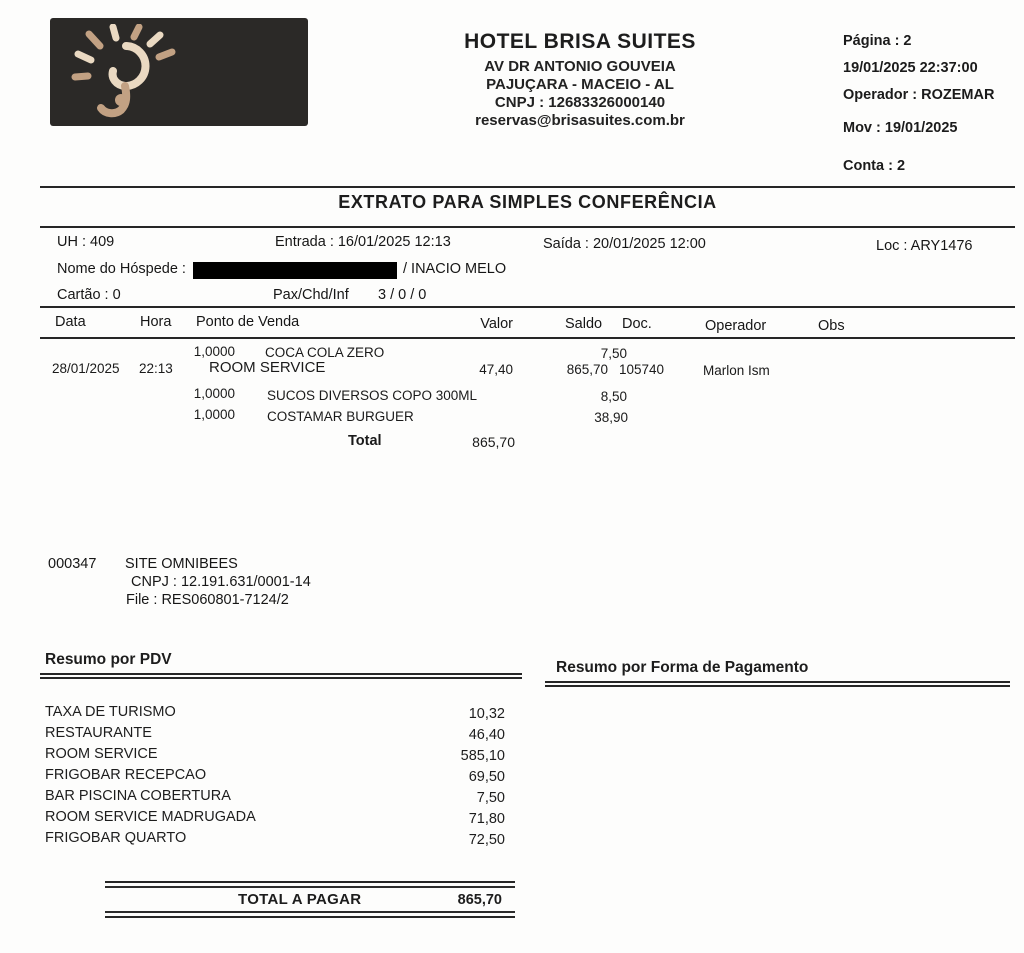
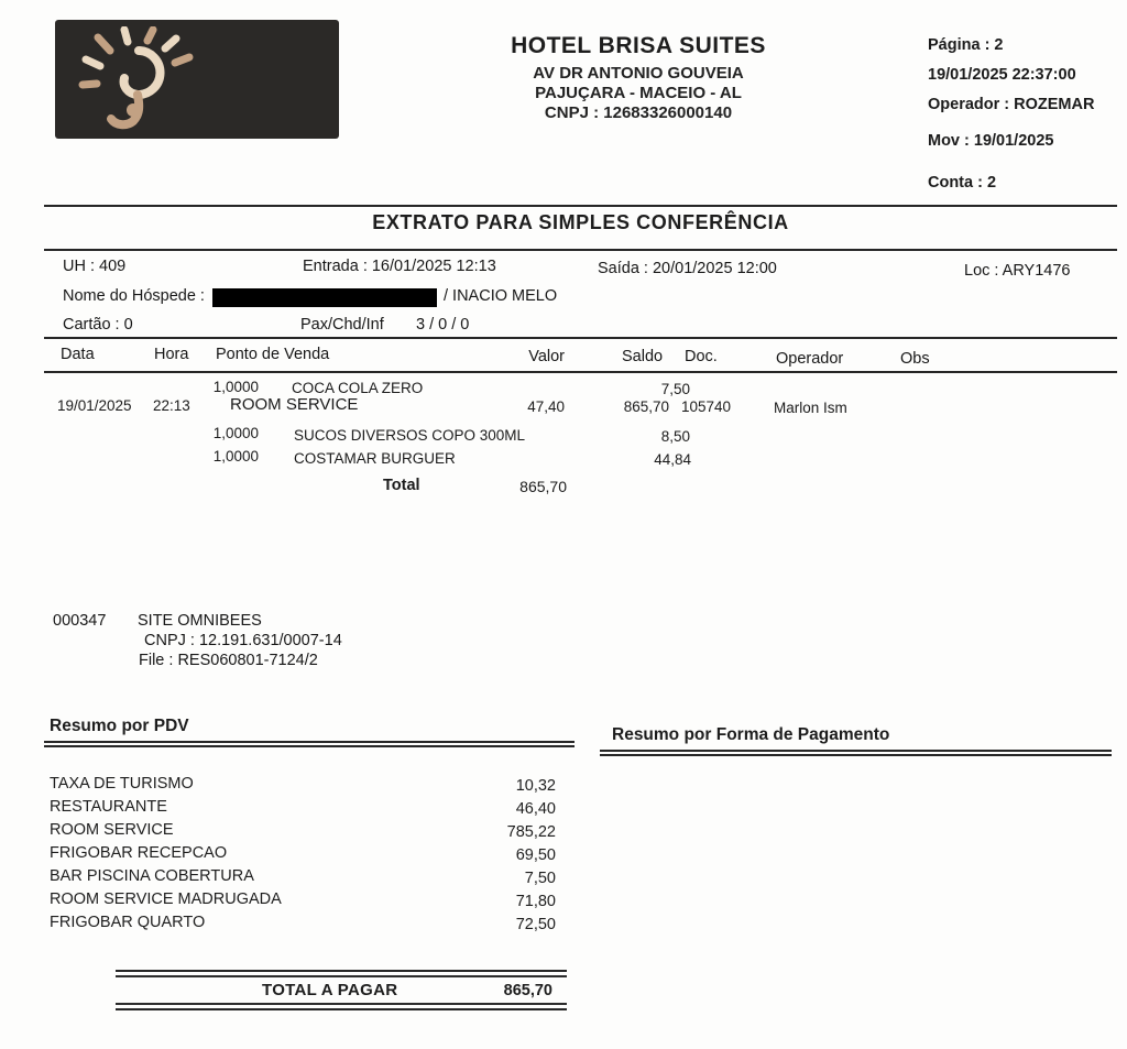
  HOTEL BRISA SUITES
  AV DR ANTONIO GOUVEIA
  PAJUÇARA - MACEIO - AL
  CNPJ : 12683326000140
- reservas@brisasuites.com.br
  Página : 2
  19/01/2025 22:37:00
  Operador : ROZEMAR
  Mov : 19/01/2025
  Conta : 2
  EXTRATO PARA SIMPLES CONFERÊNCIA
  UH : 409
  Entrada : 16/01/2025 12:13
  Saída : 20/01/2025 12:00
  Loc : ARY1476
  Nome do Hóspede :
  / INACIO MELO
  Cartão : 0
  Pax/Chd/Inf
  3 / 0 / 0
  Data
  Hora
  Ponto de Venda
  Valor
  Saldo
  Doc.
  Operador
  Obs
  1,0000
  COCA COLA ZERO
  7,50
- 28/01/2025
+ 19/01/2025
  22:13
  ROOM SERVICE
  47,40
  865,70
  105740
  Marlon Ism
  1,0000
  SUCOS DIVERSOS COPO 300ML
  8,50
  1,0000
  COSTAMAR BURGUER
- 38,90
+ 44,84
  Total
  865,70
  000347
  SITE OMNIBEES
- CNPJ : 12.191.631/0001-14
+ CNPJ : 12.191.631/0007-14
  File : RES060801-7124/2
  Resumo por PDV
  Resumo por Forma de Pagamento
  TAXA DE TURISMO
  10,32
  RESTAURANTE
  46,40
  ROOM SERVICE
- 585,10
+ 785,22
  FRIGOBAR RECEPCAO
  69,50
  BAR PISCINA COBERTURA
  7,50
  ROOM SERVICE MADRUGADA
  71,80
  FRIGOBAR QUARTO
  72,50
  TOTAL A PAGAR
  865,70
